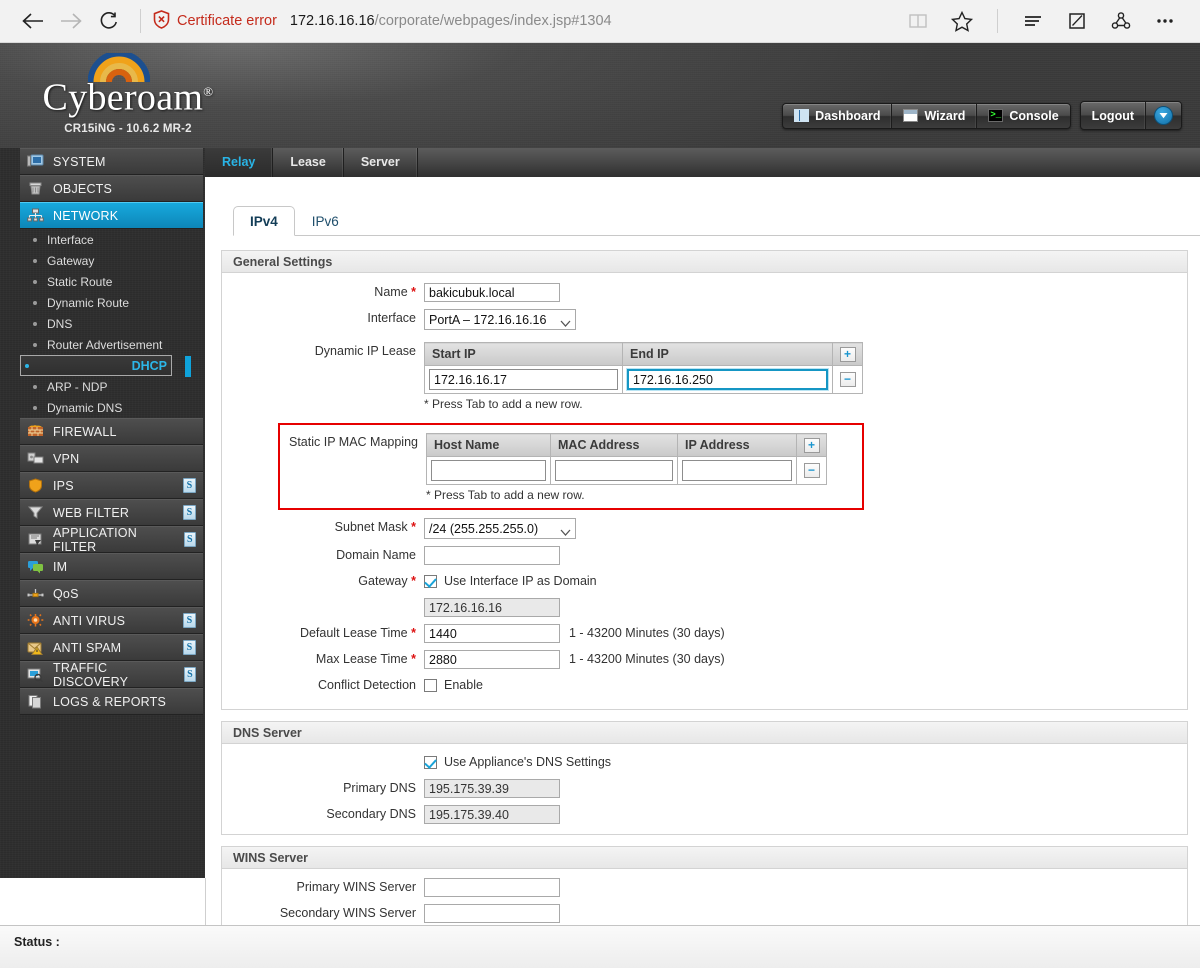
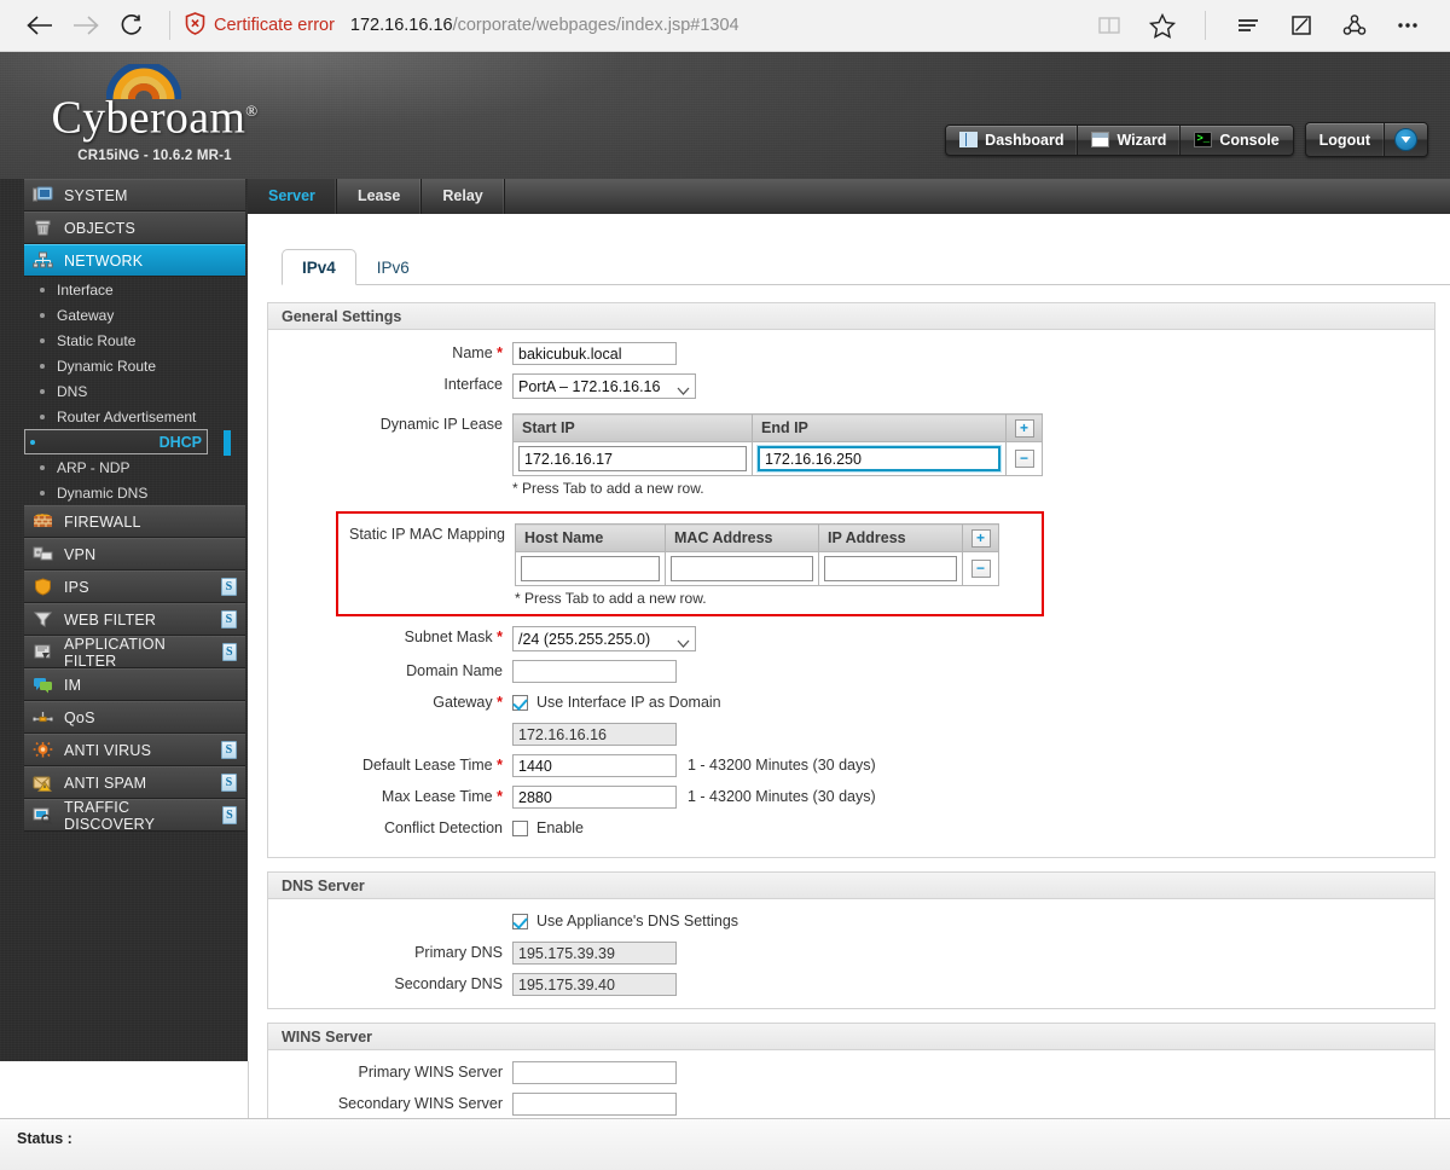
  Certificate error
  172.16.16.16/corporate/webpages/index.jsp#1304
  Cyberoam®
- CR15iNG - 10.6.2 MR-2
+ CR15iNG - 10.6.2 MR-1
  Dashboard
  Wizard
  >_
  Console
  Logout
  SYSTEM
  OBJECTS
  NETWORK
  Interface
  Gateway
  Static Route
  Dynamic Route
  DNS
  Router Advertisement
  DHCP
  ARP - NDP
  Dynamic DNS
  FIREWALL
  VPN
  IPS
  S
  WEB FILTER
  S
  APPLICATION FILTER
  S
  IM
  QoS
  ANTI VIRUS
  S
  ANTI SPAM
  S
  TRAFFIC DISCOVERY
  S
- LOGS & REPORTS
- Relay
+ Server
  Lease
- Server
+ Relay
  IPv4
  IPv6
  General Settings
  Name *
  bakicubuk.local
  Interface
  PortA – 172.16.16.16
  Dynamic IP Lease
  Start IP	End IP	+
  172.16.16.17	172.16.16.250	−
  * Press Tab to add a new row.
  Static IP MAC Mapping
  Host Name	MAC Address	IP Address	+
  			−
  * Press Tab to add a new row.
  Subnet Mask *
  /24 (255.255.255.0)
  Domain Name
  Gateway *
  Use Interface IP as Domain
  172.16.16.16
  Default Lease Time *
  1440
  1 - 43200 Minutes (30 days)
  Max Lease Time *
  2880
  1 - 43200 Minutes (30 days)
  Conflict Detection
  Enable
  DNS Server
  Use Appliance's DNS Settings
  Primary DNS
  195.175.39.39
  Secondary DNS
  195.175.39.40
  WINS Server
  Primary WINS Server
  Secondary WINS Server
  Status :
